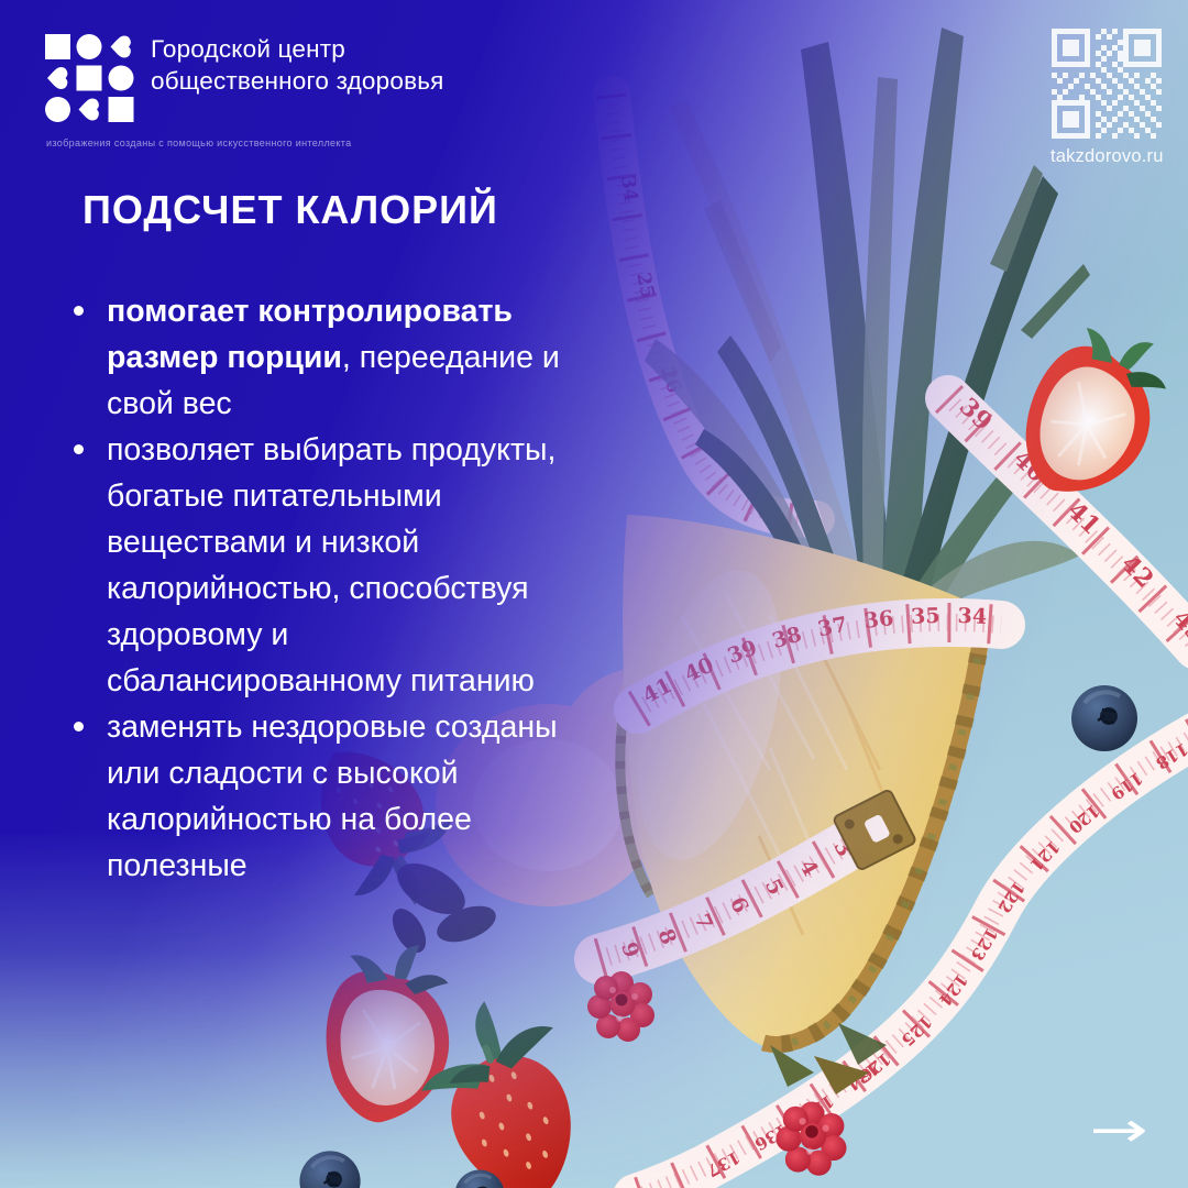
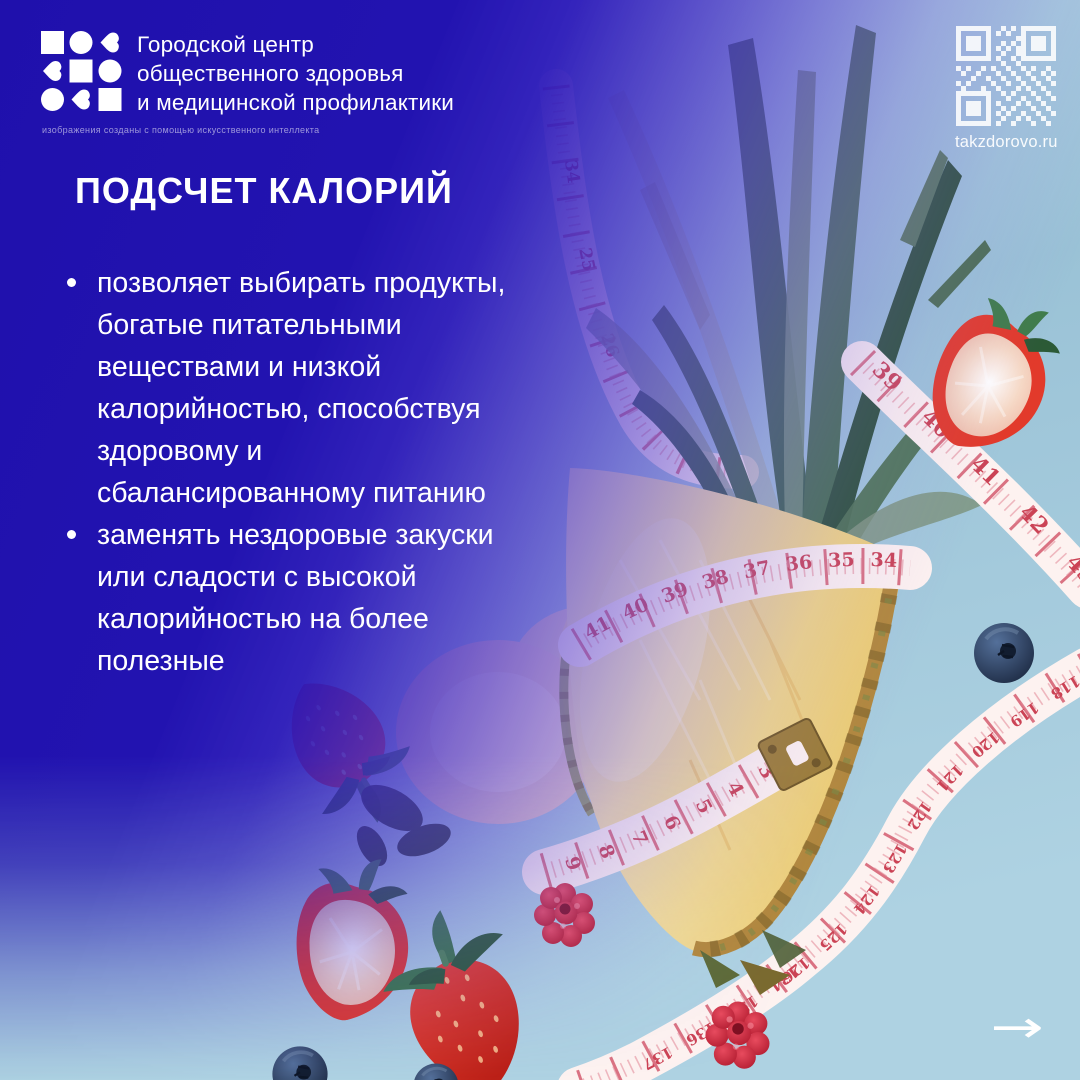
  Городской центр
  общественного здоровья
+ и медицинской профилактики
  изображения созданы с помощью искусственного интеллекта
  takzdorovo.ru
  ПОДСЧЕТ КАЛОРИЙ
- помогает контролировать размер порции, переедание и свой вес
  позволяет выбирать продукты, богатые питательными веществами и низкой калорийностью, способствуя здоровому и сбалансированному питанию
- заменять нездоровые созданы или сладости с высокой калорийностью на более полезные
+ заменять нездоровые закуски или сладости с высокой калорийностью на более полезные
  →
